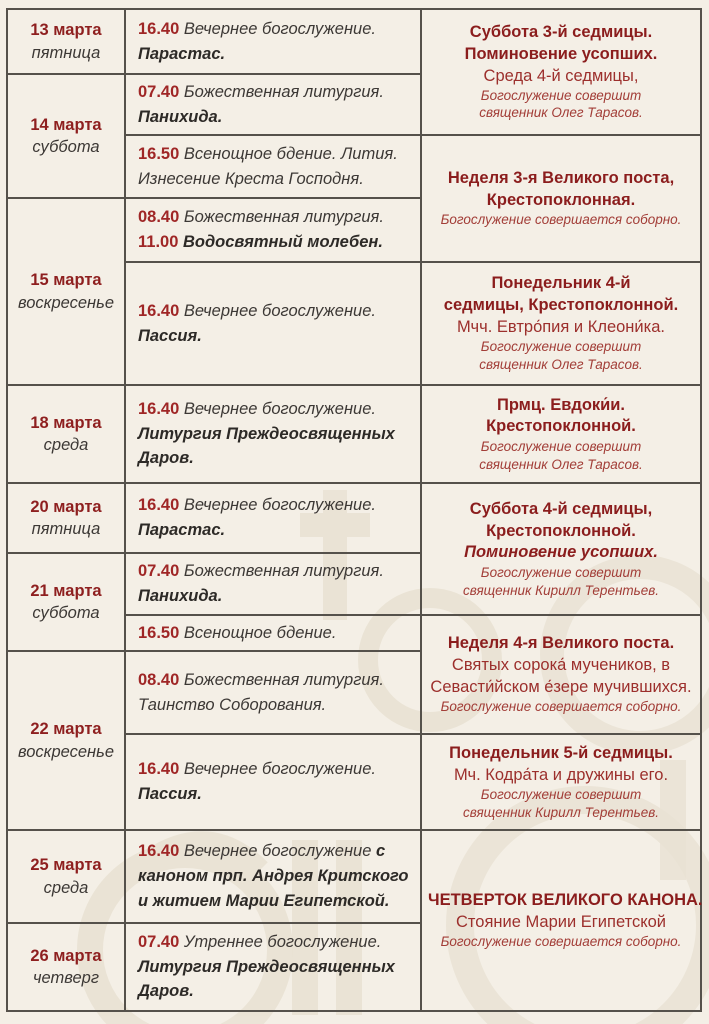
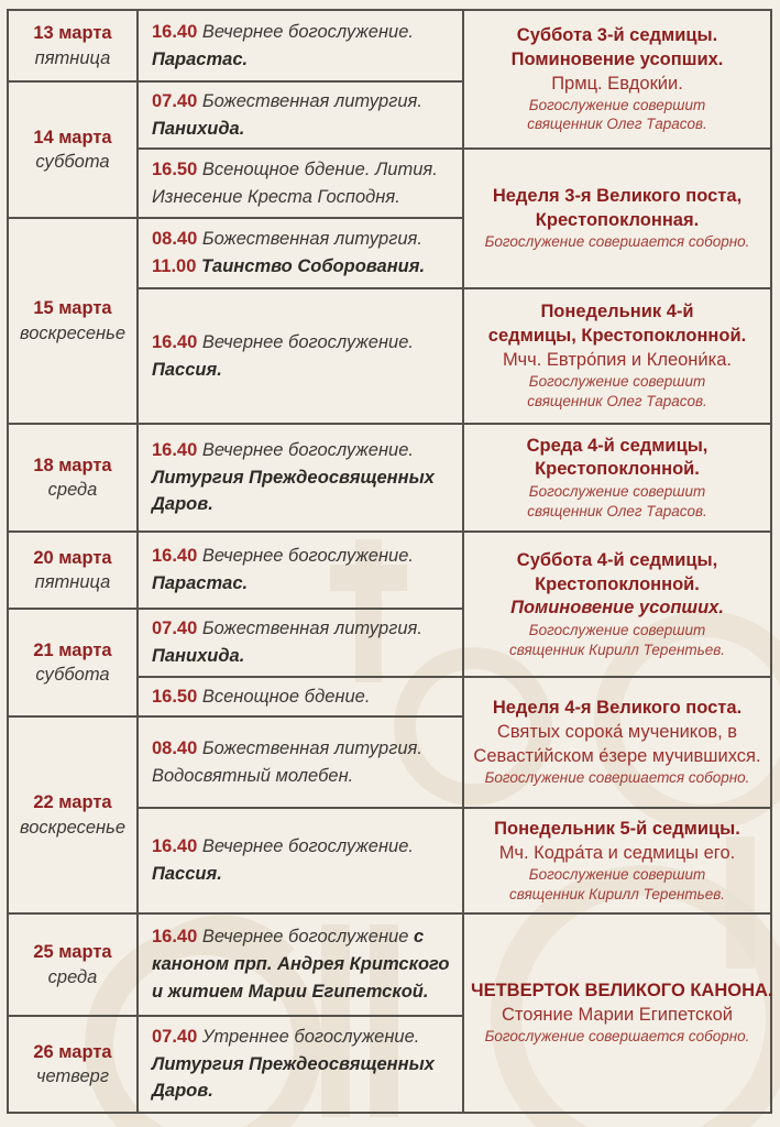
- 13 марта пятница	16.40 Вечернее богослужение.Парастас.	Суббота 3-й седмицы.Поминовение усопших.Среда 4-й седмицы,Богослужение совершитсвященник Олег Тарасов.
+ 13 марта пятница	16.40 Вечернее богослужение.Парастас.	Суббота 3-й седмицы.Поминовение усопших.Прмц. Евдоки́и.Богослужение совершитсвященник Олег Тарасов.
  14 марта суббота	07.40 Божественная литургия.Панихида.
  16.50 Всенощное бдение. Лития.Изнесение Креста Господня.	Неделя 3-я Великого поста,Крестопоклонная.Богослужение совершается соборно.
- 15 марта воскресенье	08.40 Божественная литургия.11.00 Водосвятный молебен.
+ 15 марта воскресенье	08.40 Божественная литургия.11.00 Таинство Соборования.
  16.40 Вечернее богослужение.Пассия.	Понедельник 4-йседмицы, Крестопоклонной.Мчч. Евтро́пия и Клеони́ка.Богослужение совершитсвященник Олег Тарасов.
- 18 марта среда	16.40 Вечернее богослужение.Литургия Преждеосвященных Даров.	Прмц. Евдоки́и.Крестопоклонной.Богослужение совершитсвященник Олег Тарасов.
+ 18 марта среда	16.40 Вечернее богослужение.Литургия Преждеосвященных Даров.	Среда 4-й седмицы,Крестопоклонной.Богослужение совершитсвященник Олег Тарасов.
  20 марта пятница	16.40 Вечернее богослужение.Парастас.	Суббота 4-й седмицы,Крестопоклонной.Поминовение усопших.Богослужение совершитсвященник Кирилл Терентьев.
  21 марта суббота	07.40 Божественная литургия.Панихида.
  16.50 Всенощное бдение.	Неделя 4-я Великого поста.Святых сорока́ мучеников, вСевасти́йском е́зере мучившихся.Богослужение совершается соборно.
- 22 марта воскресенье	08.40 Божественная литургия.Таинство Соборования.
+ 22 марта воскресенье	08.40 Божественная литургия.Водосвятный молебен.
- 16.40 Вечернее богослужение.Пассия.	Понедельник 5-й седмицы.Мч. Кодра́та и дружины его.Богослужение совершитсвященник Кирилл Терентьев.
+ 16.40 Вечернее богослужение.Пассия.	Понедельник 5-й седмицы.Мч. Кодра́та и седмицы его.Богослужение совершитсвященник Кирилл Терентьев.
  25 марта среда	16.40 Вечернее богослужение с каноном прп. Андрея Критского и житием Марии Египетской.	ЧЕТВЕРТОК ВЕЛИКОГО КАНОНА.Стояние Марии ЕгипетскойБогослужение совершается соборно.
  26 марта четверг	07.40 Утреннее богослужение.Литургия Преждеосвященных Даров.
